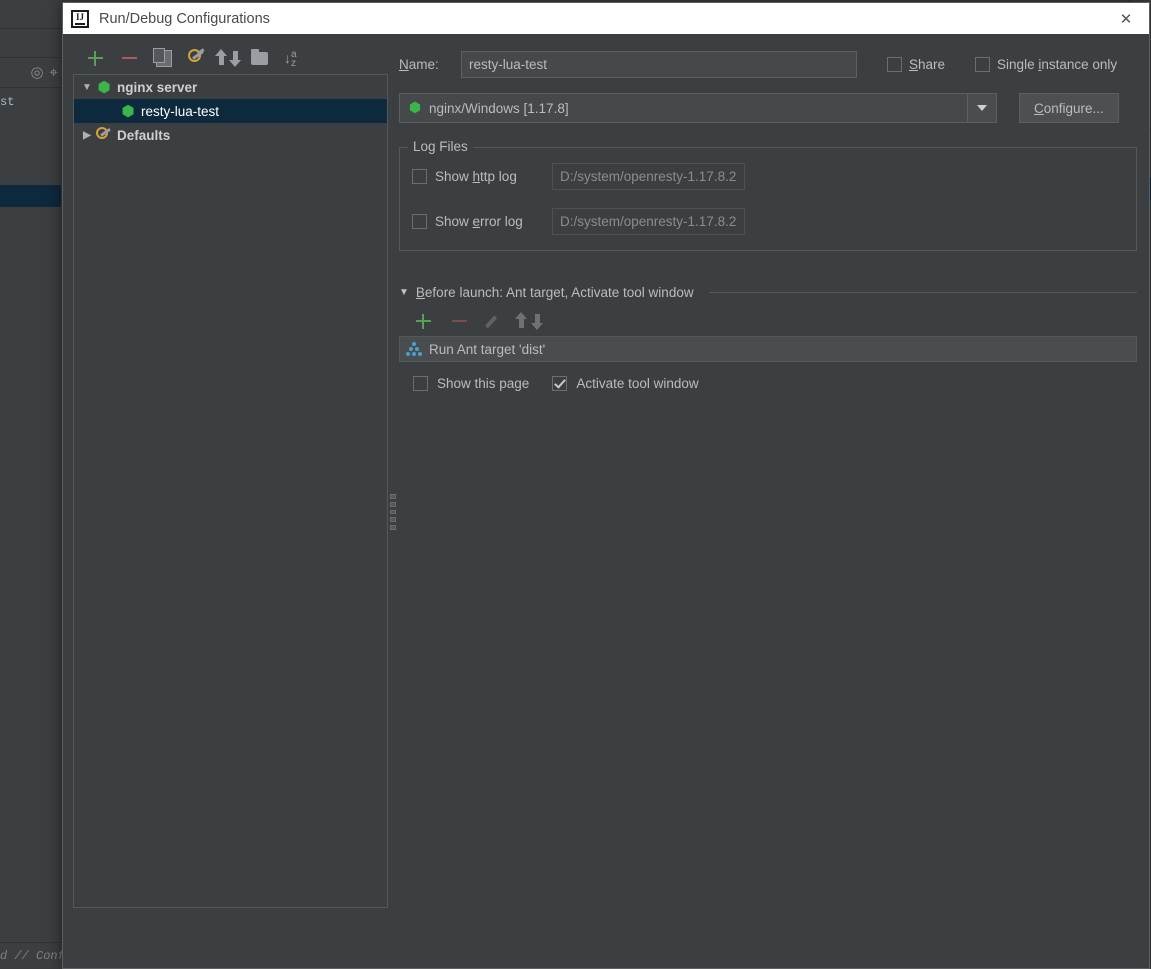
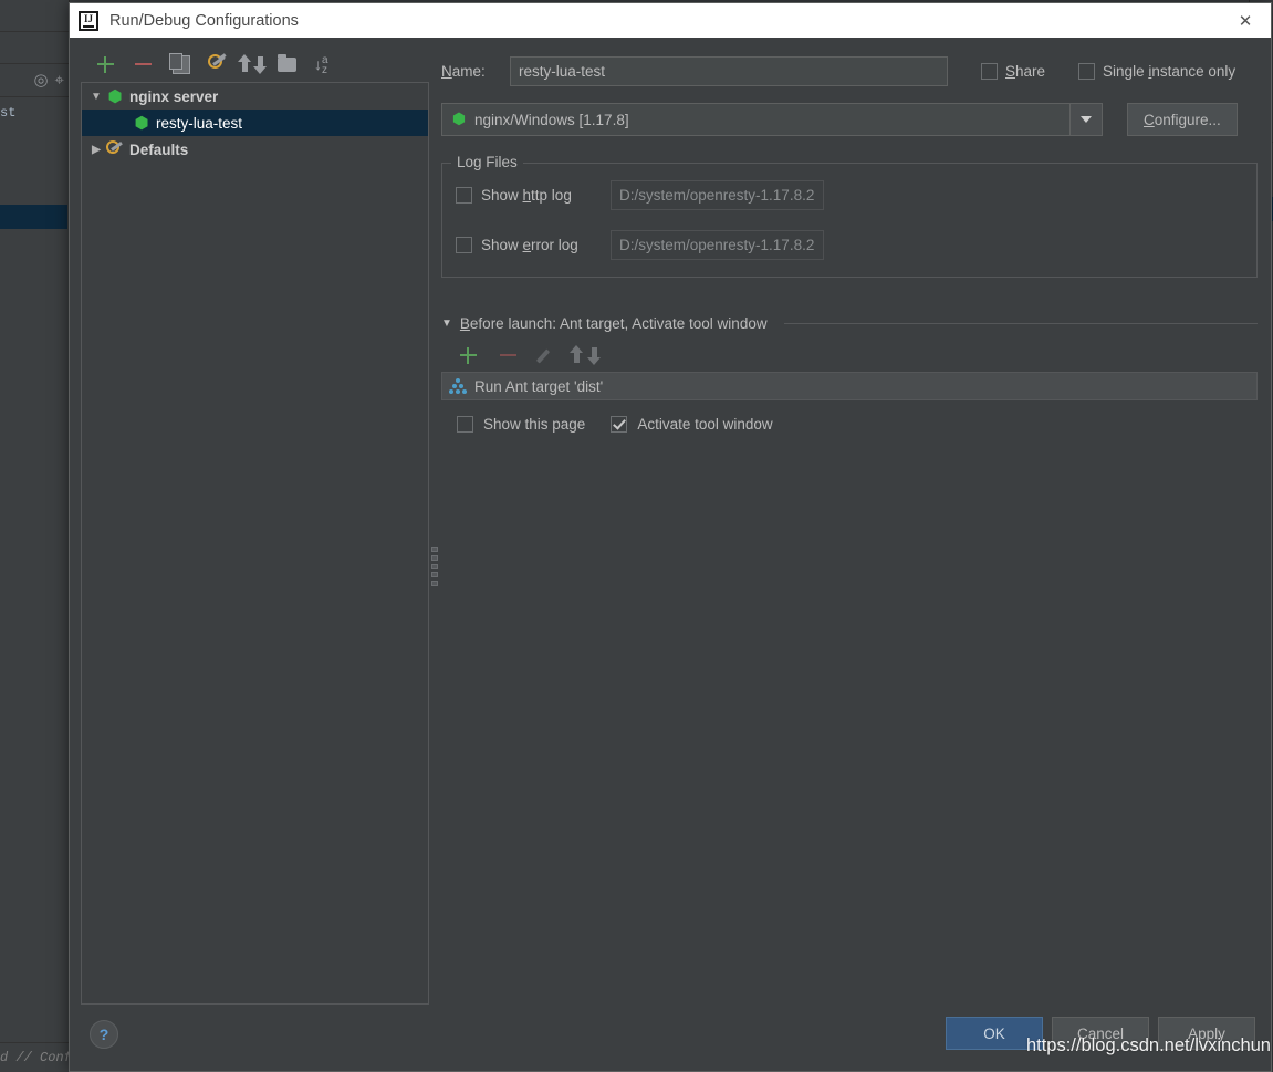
  ◎
  ⌖
  st
  d // Con
  Run/Debug Configurations
  ✕
  ↓
  a
  z
  ▼
  ⬢
  nginx server
  ⬢
  resty-lua-test
  ▶
  Defaults
  Name:
  resty-lua-test
  Share
  Single instance only
  ⬢
  nginx/Windows [1.17.8]
  Configure...
  Log Files
  Show http log
  Show error log
  ▼
  Before launch: Ant target, Activate tool window
  Run Ant target 'dist'
  Show this page
  Activate tool window
+ ?
+ OK
+ Cancel
+ Apply
+ https://blog.csdn.net/lvxinchun
